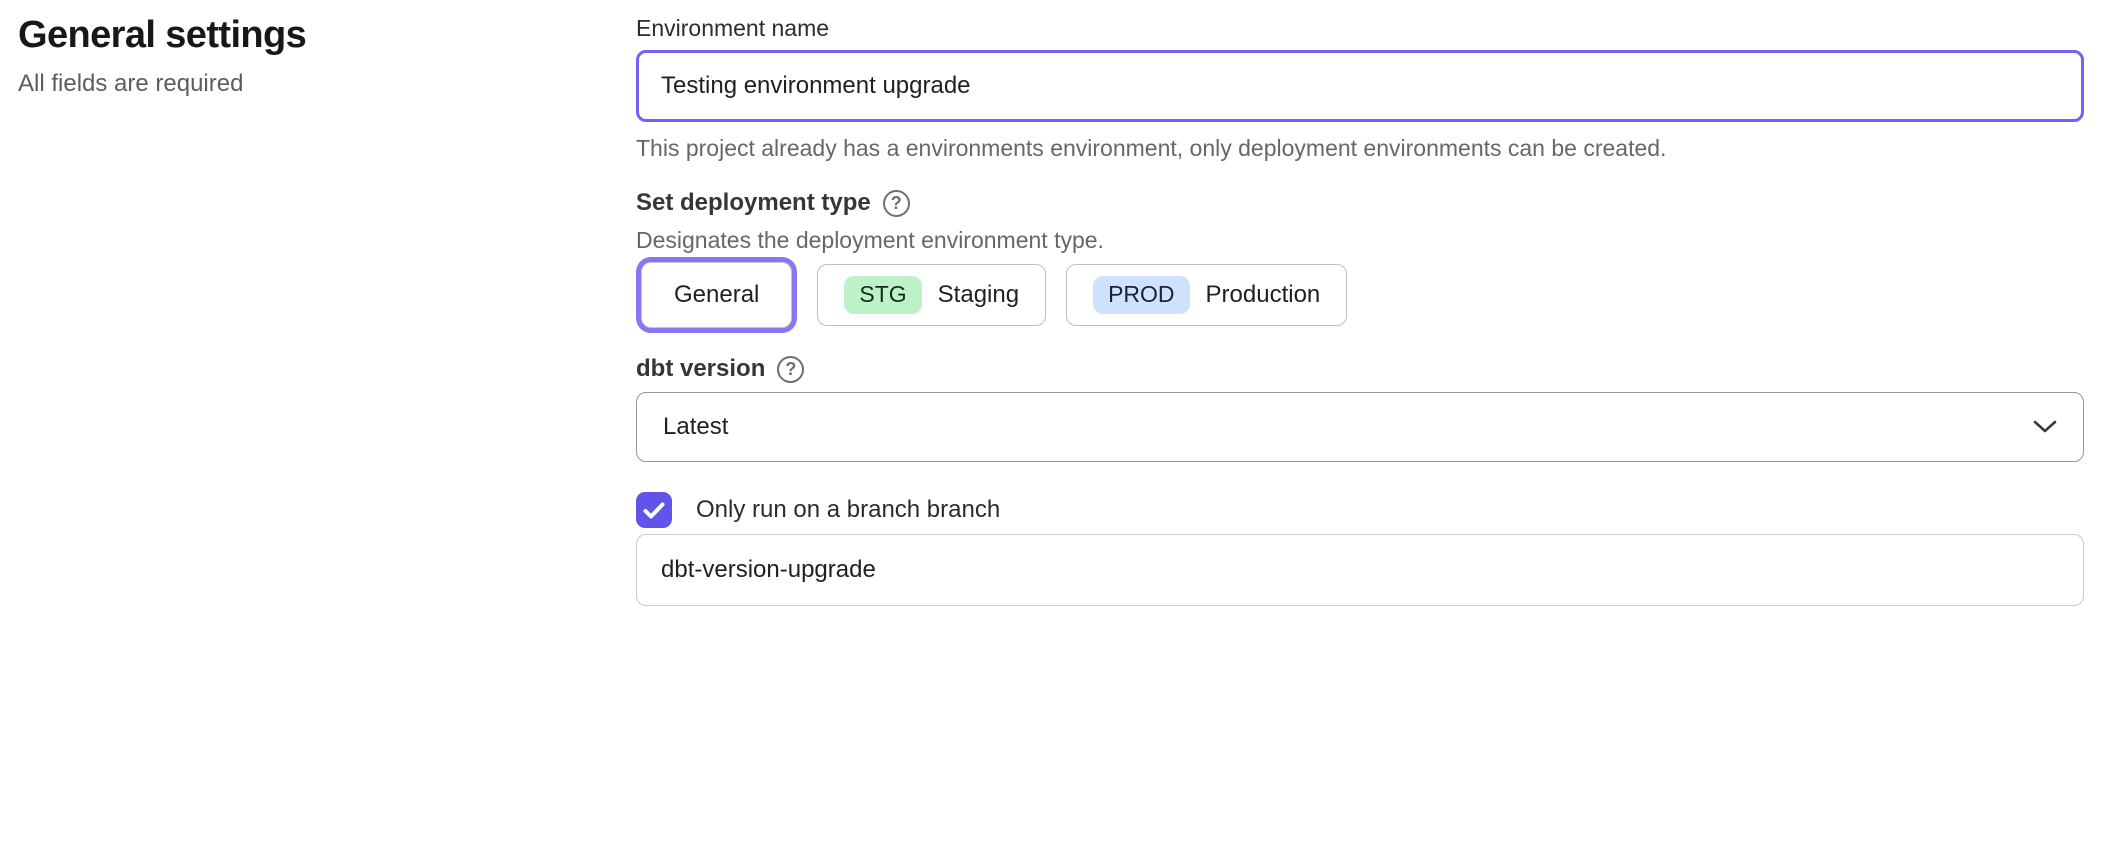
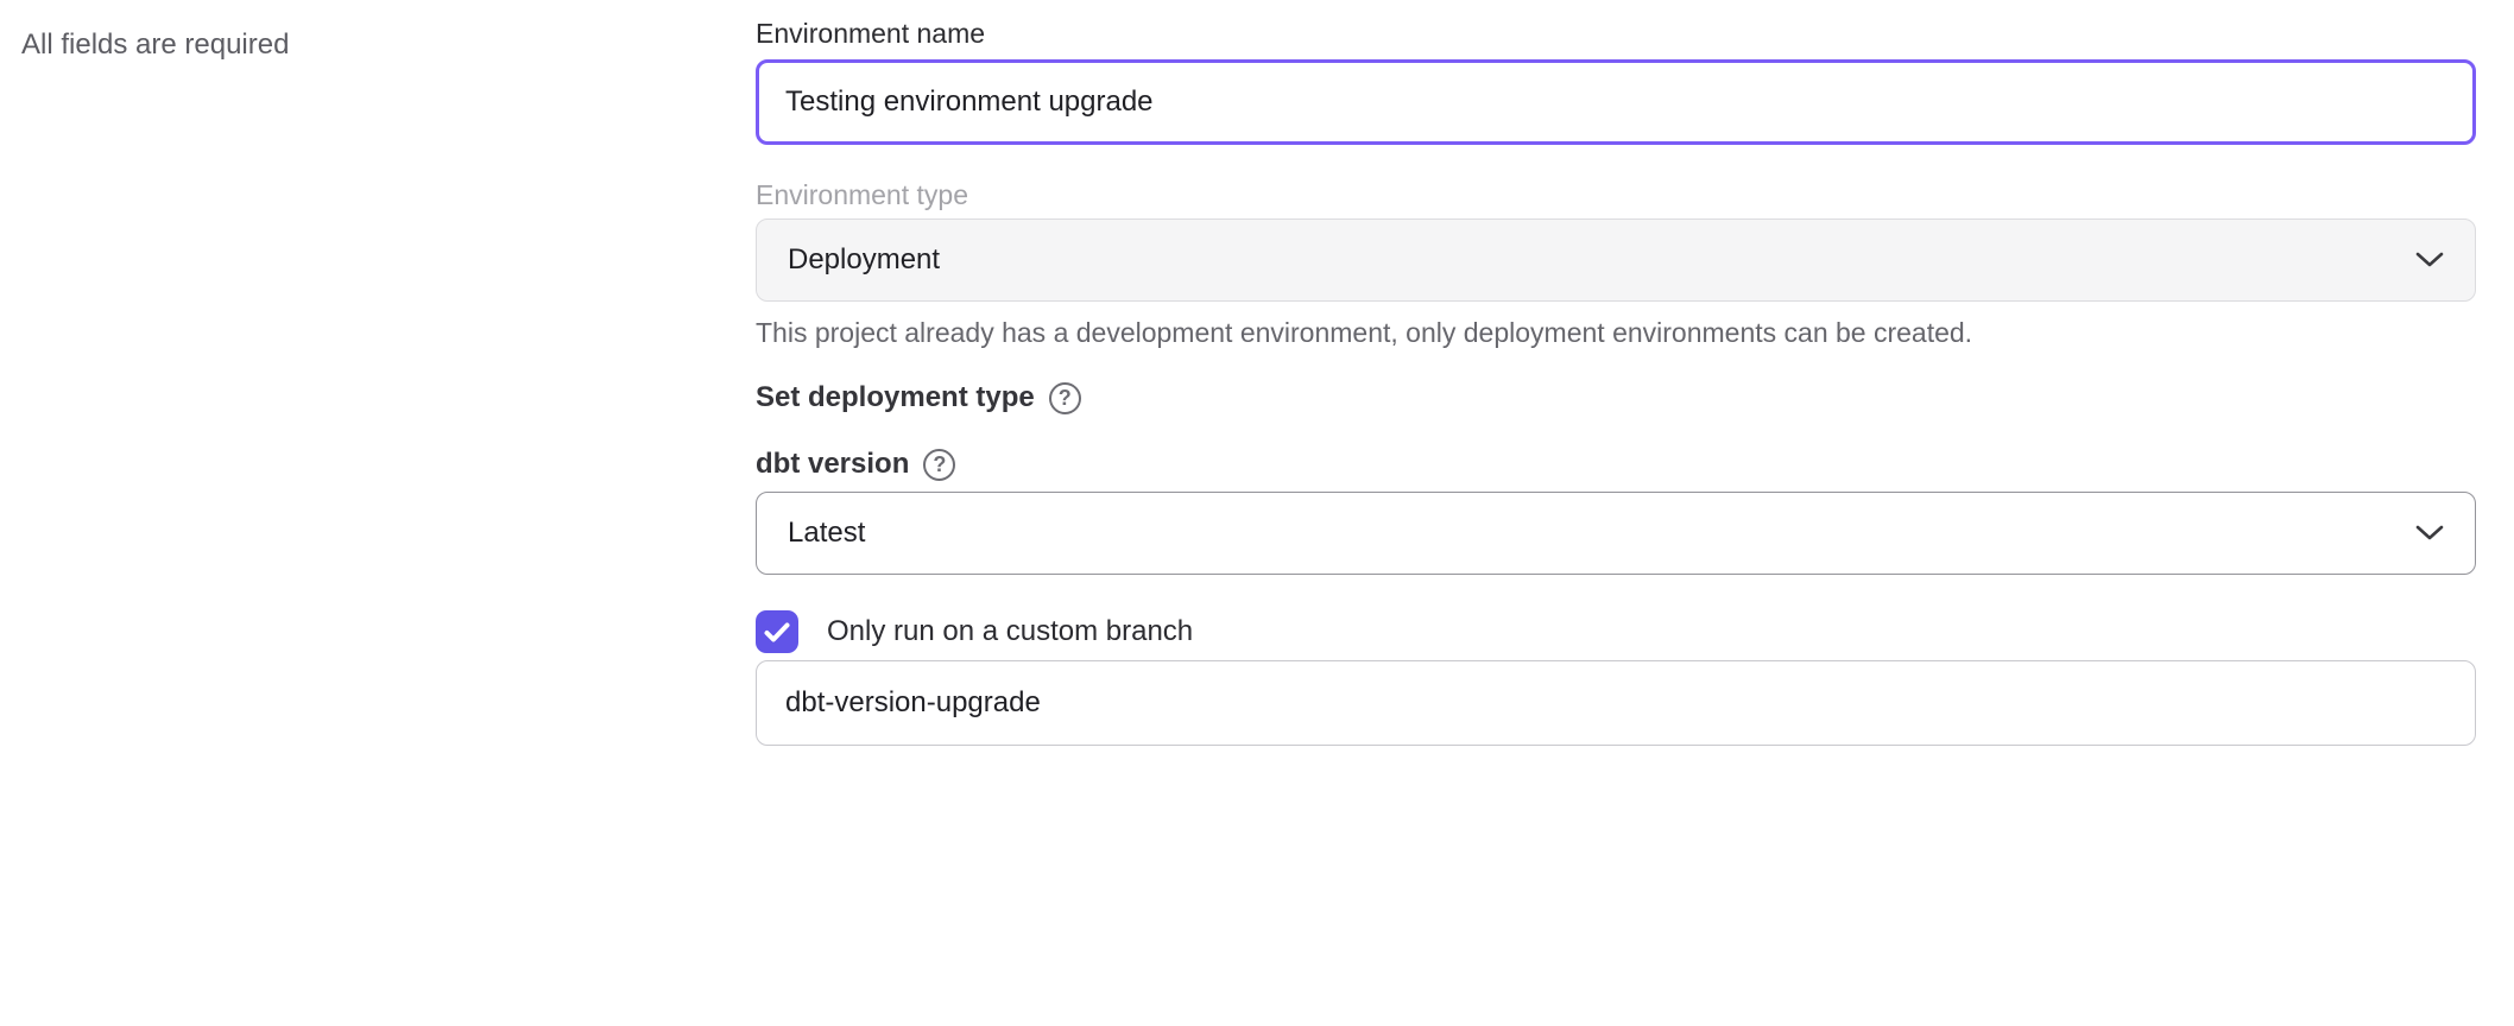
- General settings
  All fields are required
  Environment name
  Testing environment upgrade
+ Environment type
+ Deployment
- This project already has a environments environment, only deployment environments can be created.
+ This project already has a development environment, only deployment environments can be created.
  Set deployment type
  ?
- Designates the deployment environment type.
- General
- STG
- Staging
- PROD
- Production
  dbt version
  ?
  Latest
- Only run on a branch branch
+ Only run on a custom branch
  dbt-version-upgrade
